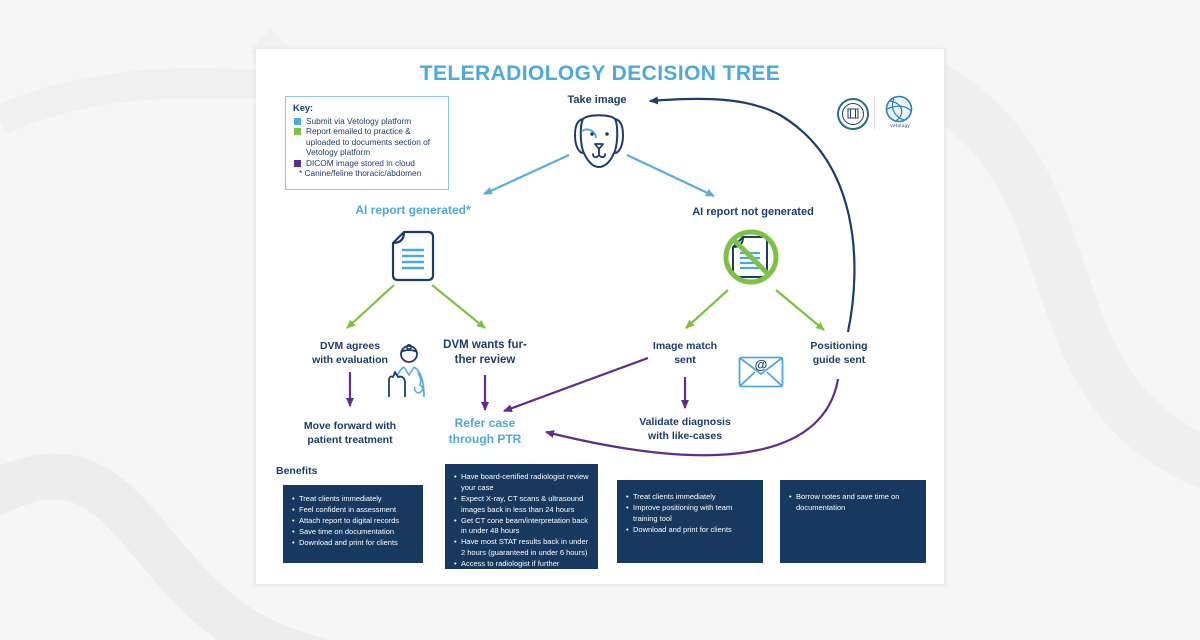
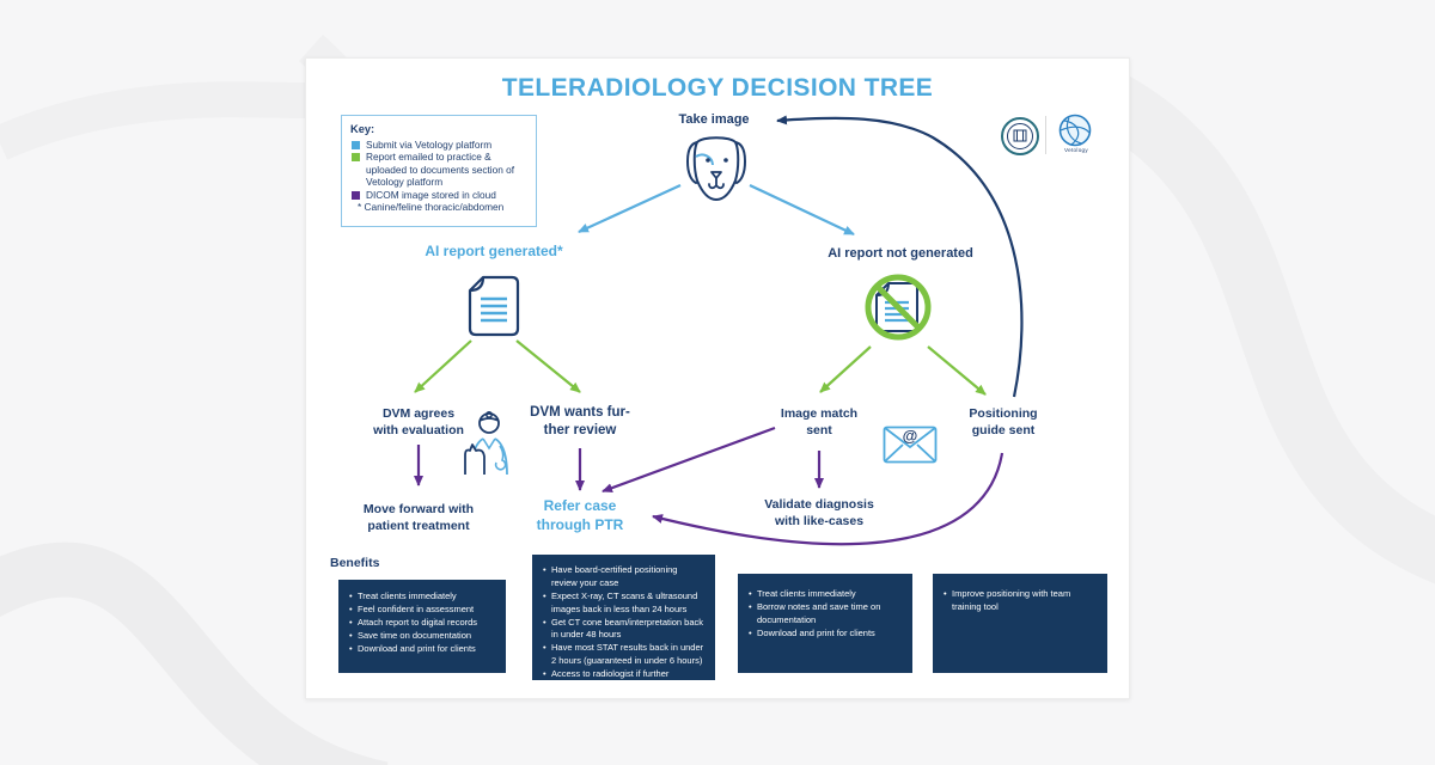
  TELERADIOLOGY DECISION TREE
  Key:
  Submit via Vetology platform
  Report emailed to practice & uploaded to documents section of Vetology platform
  DICOM image stored in cloud
  * Canine/feline thoracic/abdomen
  Take image
  AI report generated*
  AI report not generated
  DVM agrees
  with evaluation
  DVM wants fur-
  ther review
  Image match
  sent
  Positioning
  guide sent
  Move forward with
  patient treatment
  Refer case
  through PTR
  Validate diagnosis
  with like-cases
  @
  Benefits
  Treat clients immediately
  Feel confident in assessment
  Attach report to digital records
  Save time on documentation
  Download and print for clients
- Have board-certified radiologist review your case
+ Have board-certified positioning review your case
  Expect X-ray, CT scans & ultrasound images back in less than 24 hours
  Get CT cone beam/interpretation back in under 48 hours
  Have most STAT results back in under 2 hours (guaranteed in under 6 hours)
  Access to radiologist if further
  Treat clients immediately
- Improve positioning with team training tool
+ Borrow notes and save time on documentation
  Download and print for clients
- Borrow notes and save time on documentation
+ Improve positioning with team training tool
